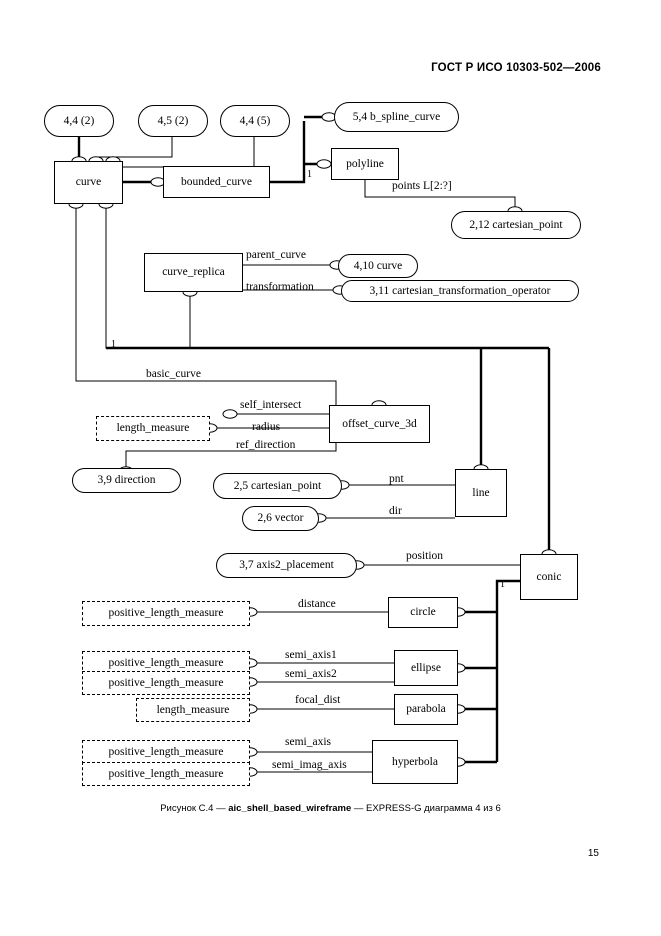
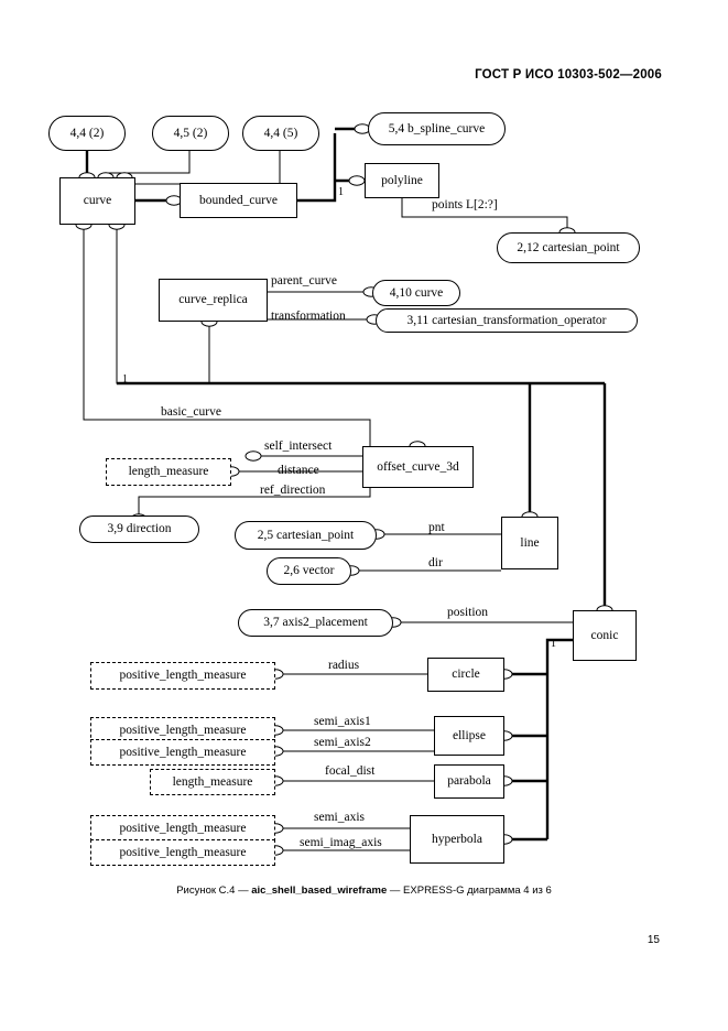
  ГОСТ Р ИСО 10303-502—2006
  4,4 (2)
  4,5 (2)
  4,4 (5)
  5,4 b_spline_curve
  curve
  bounded_curve
  polyline
  2,12 cartesian_point
  curve_replica
  4,10 curve
  3,11 cartesian_transformation_operator
  offset_curve_3d
  length_measure
  3,9 direction
  line
  2,5 cartesian_point
  2,6 vector
  conic
  3,7 axis2_placement
  circle
  positive_length_measure
  ellipse
  positive_length_measure
  positive_length_measure
  parabola
  length_measure
  hyperbola
  positive_length_measure
  positive_length_measure
  points L[2:?]
  parent_curve
  transformation
  basic_curve
  self_intersect
- radius
+ distance
  ref_direction
  pnt
  dir
  position
- distance
+ radius
  semi_axis1
  semi_axis2
  focal_dist
  semi_axis
  semi_imag_axis
  1
  1
  1
  Рисунок С.4 — aic_shell_based_wireframe — EXPRESS-G диаграмма 4 из 6
  15
